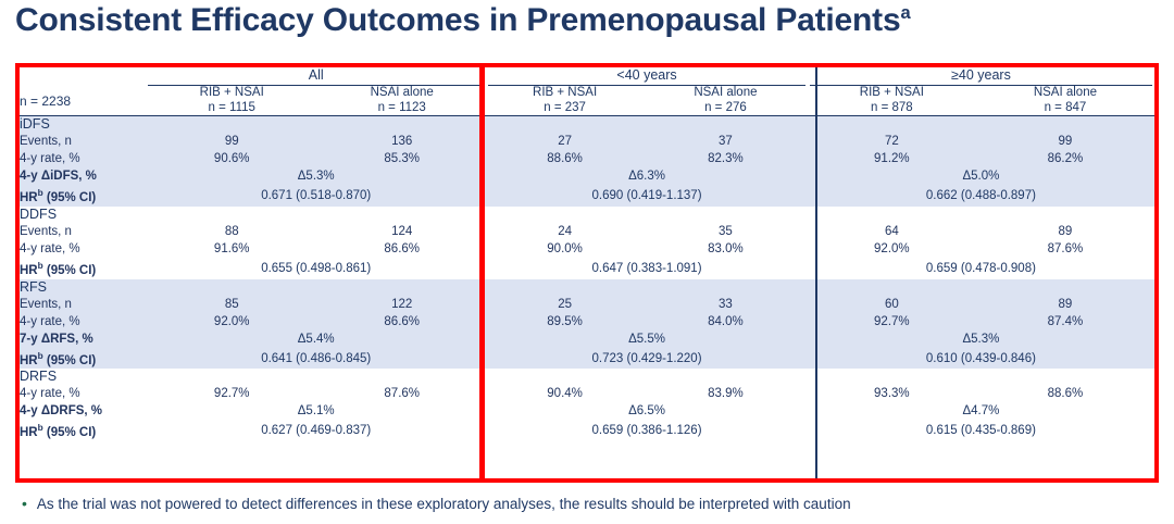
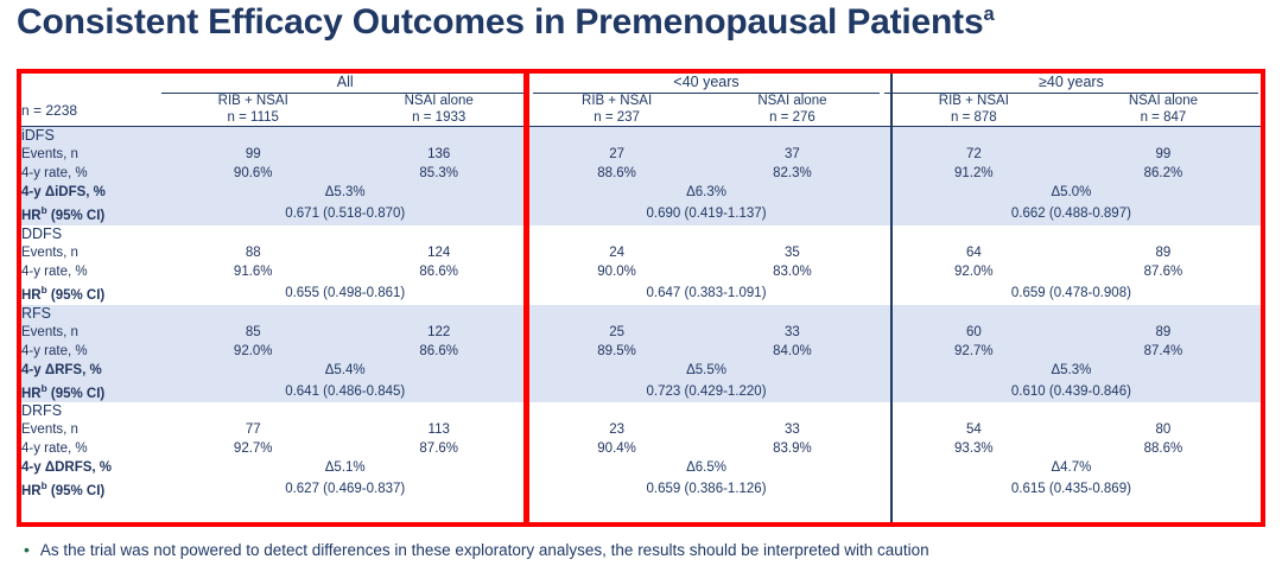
  Consistent Efficacy Outcomes in Premenopausal Patientsa
  	All	<40 years	≥40 years
- n = 2238	RIB + NSAIn = 1115	NSAI alonen = 1123	RIB + NSAIn = 237	NSAI alonen = 276	RIB + NSAIn = 878	NSAI alonen = 847
+ n = 2238	RIB + NSAIn = 1115	NSAI alonen = 1933	RIB + NSAIn = 237	NSAI alonen = 276	RIB + NSAIn = 878	NSAI alonen = 847
  iDFS
  Events, n	99	136	27	37	72	99
  4-y rate, %	90.6%	85.3%	88.6%	82.3%	91.2%	86.2%
  4-y ΔiDFS, %	Δ5.3%	Δ6.3%	Δ5.0%
  HRb (95% CI)	0.671 (0.518-0.870)	0.690 (0.419-1.137)	0.662 (0.488-0.897)
  DDFS
  Events, n	88	124	24	35	64	89
  4-y rate, %	91.6%	86.6%	90.0%	83.0%	92.0%	87.6%
  HRb (95% CI)	0.655 (0.498-0.861)	0.647 (0.383-1.091)	0.659 (0.478-0.908)
  RFS
  Events, n	85	122	25	33	60	89
  4-y rate, %	92.0%	86.6%	89.5%	84.0%	92.7%	87.4%
- 7-y ΔRFS, %	Δ5.4%	Δ5.5%	Δ5.3%
+ 4-y ΔRFS, %	Δ5.4%	Δ5.5%	Δ5.3%
  HRb (95% CI)	0.641 (0.486-0.845)	0.723 (0.429-1.220)	0.610 (0.439-0.846)
  DRFS
+ Events, n	77	113	23	33	54	80
  4-y rate, %	92.7%	87.6%	90.4%	83.9%	93.3%	88.6%
  4-y ΔDRFS, %	Δ5.1%	Δ6.5%	Δ4.7%
  HRb (95% CI)	0.627 (0.469-0.837)	0.659 (0.386-1.126)	0.615 (0.435-0.869)
  •
  As the trial was not powered to detect differences in these exploratory analyses, the results should be interpreted with caution
